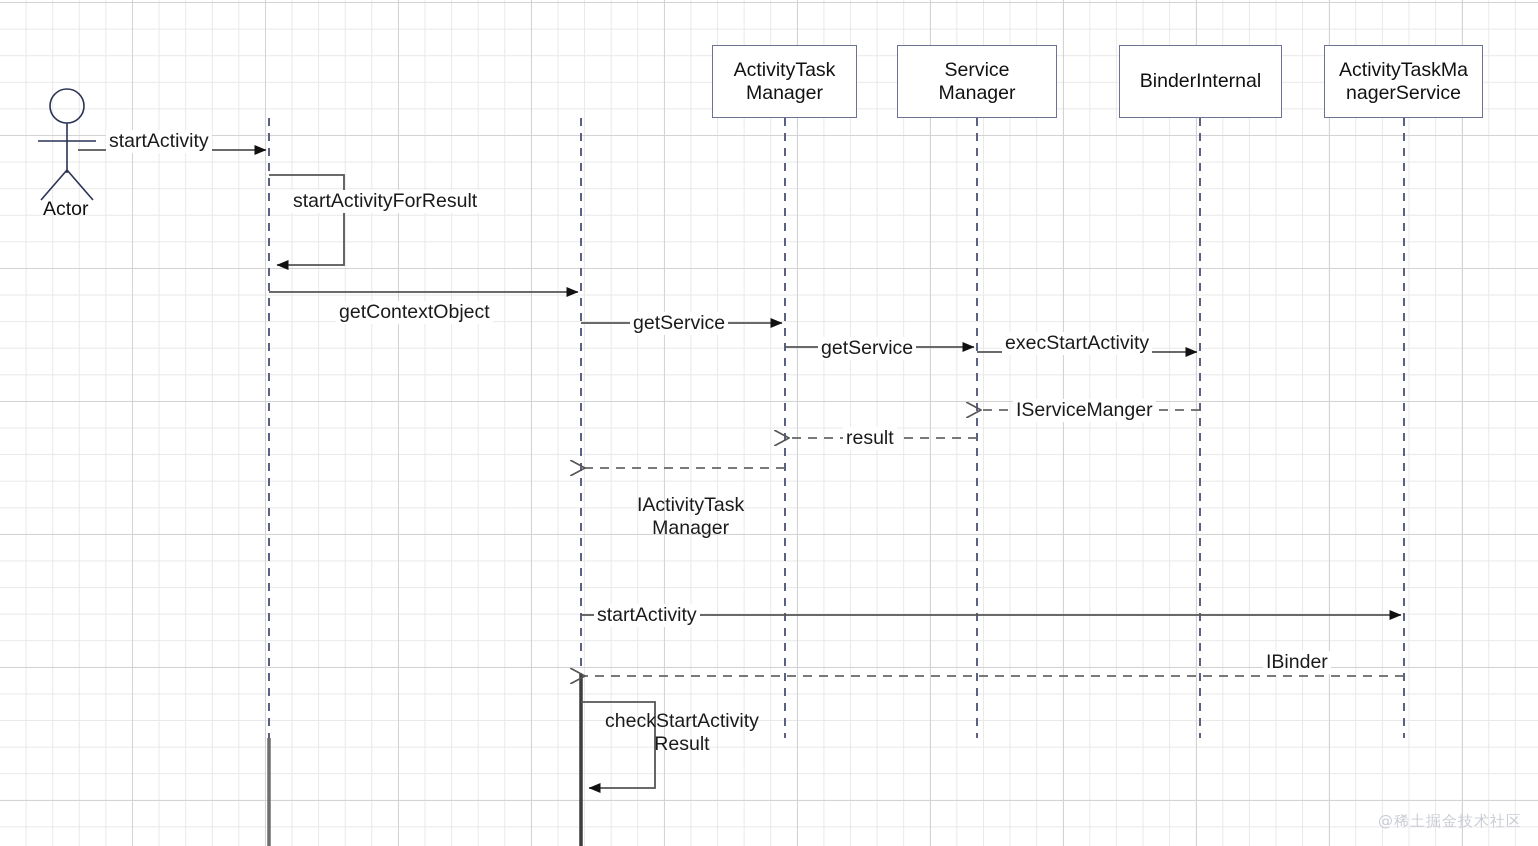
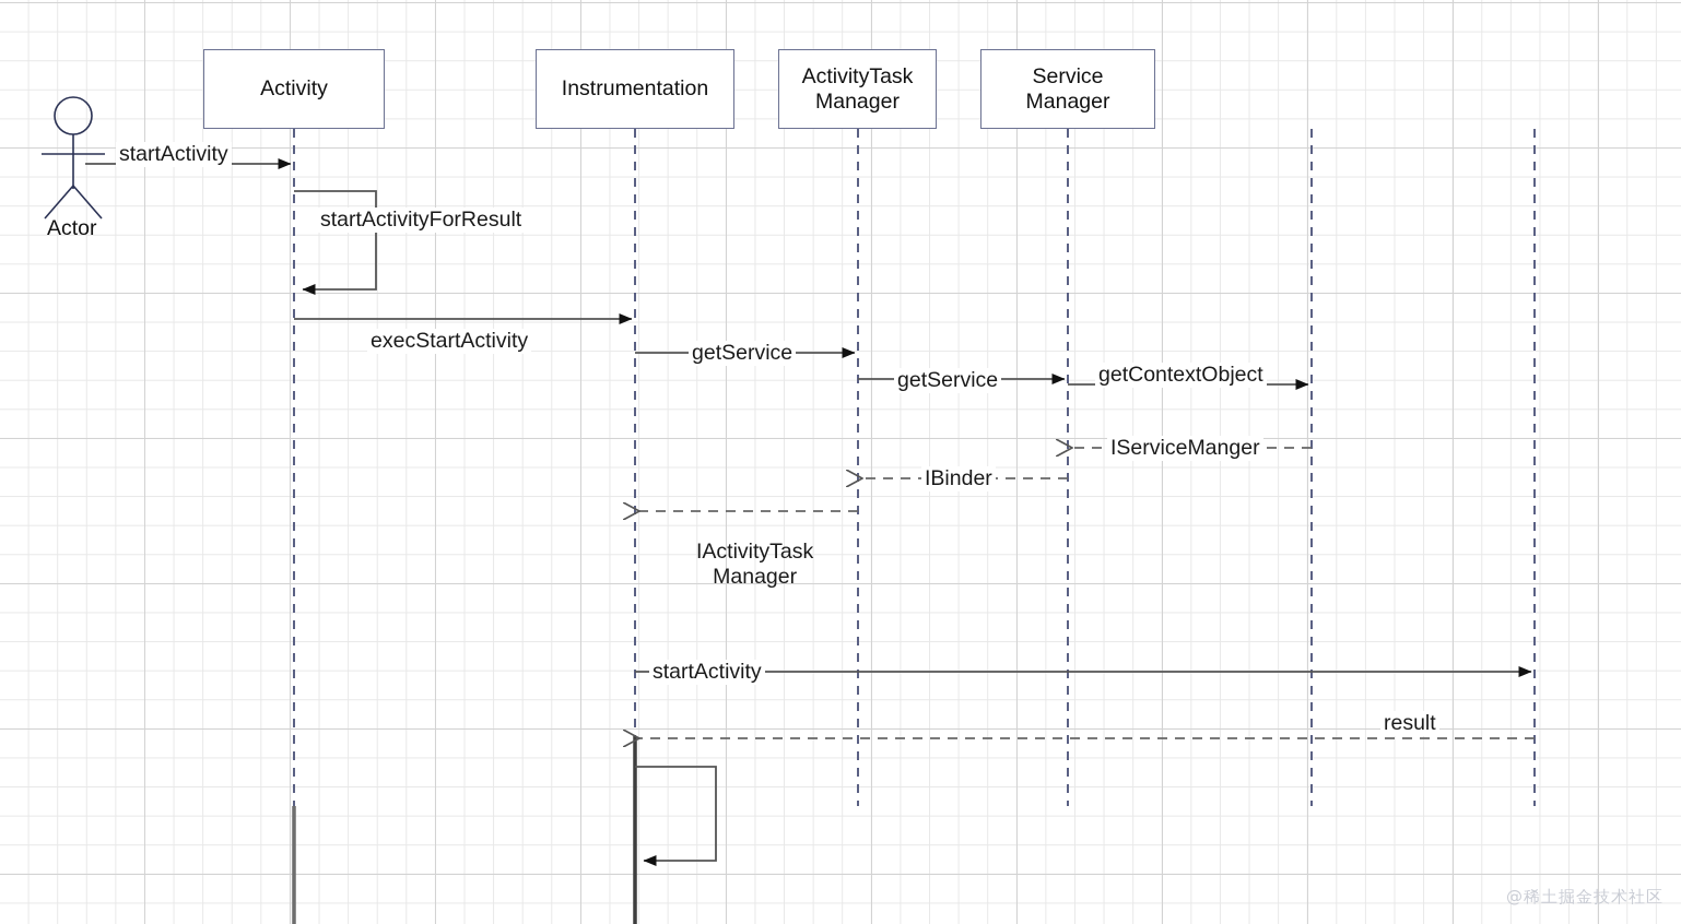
+ Activity
+ Instrumentation
  ActivityTask
  Manager
  Service
  Manager
- BinderInternal
- ActivityTaskMa
- nagerService
  Actor
  startActivity
  startActivityForResult
- getContextObject
+ execStartActivity
  getService
  getService
- execStartActivity
+ getContextObject
  IServiceManger
- result
+ IBinder
  IActivityTask
  Manager
  startActivity
- IBinder
+ result
- checkStartActivity
- Result
  @稀土掘金技术社区
